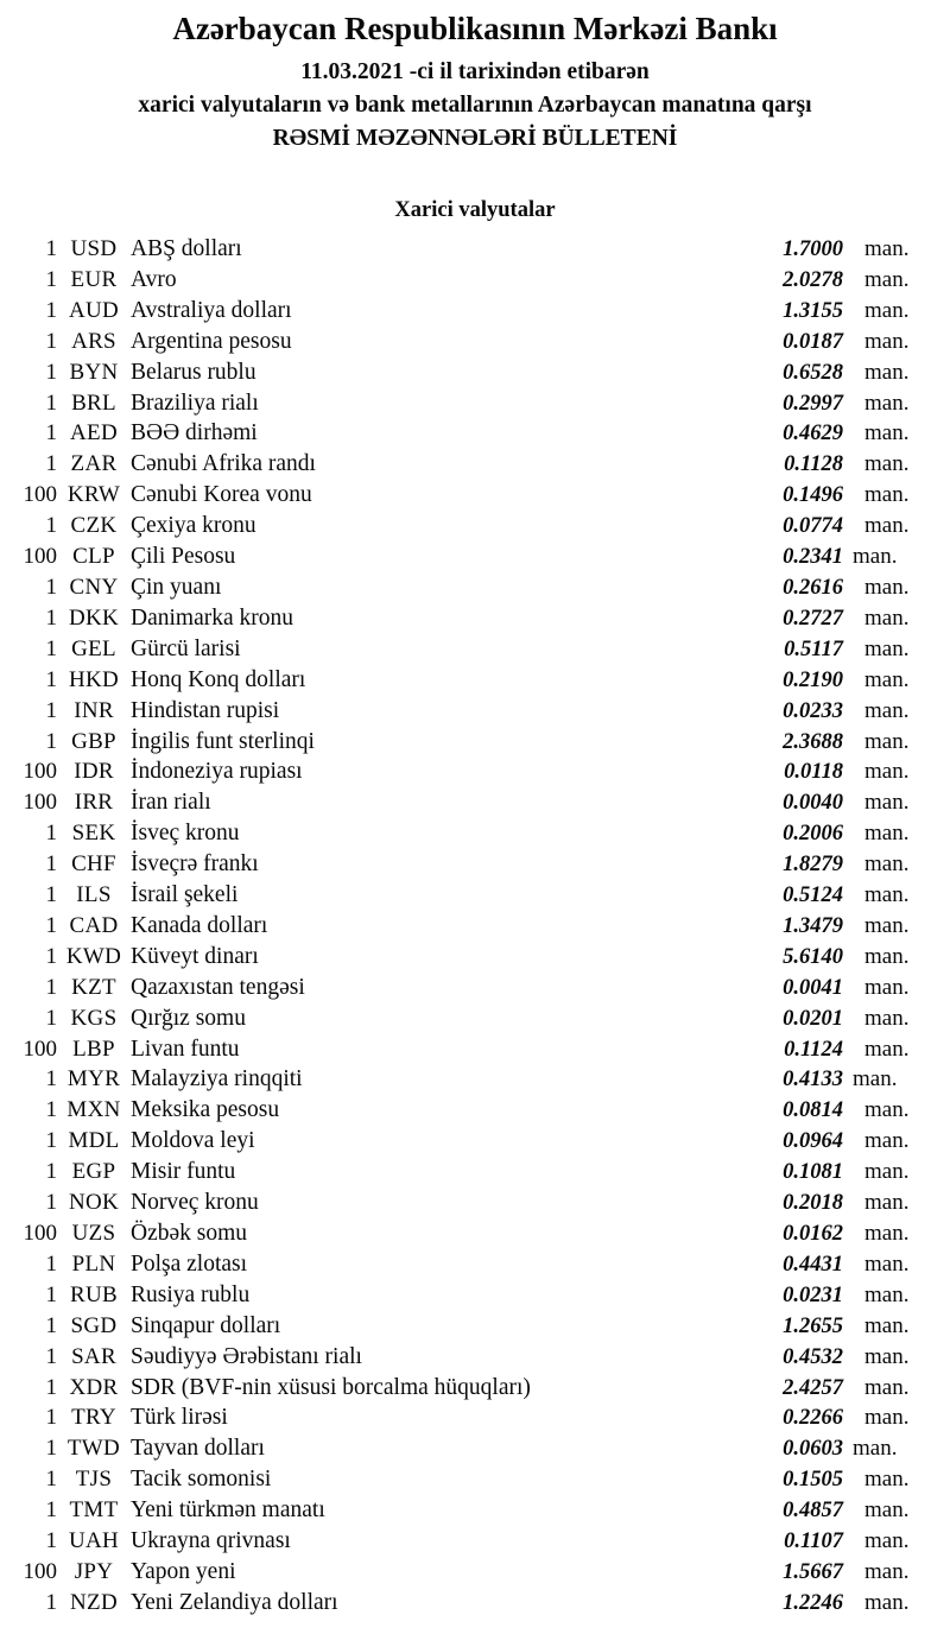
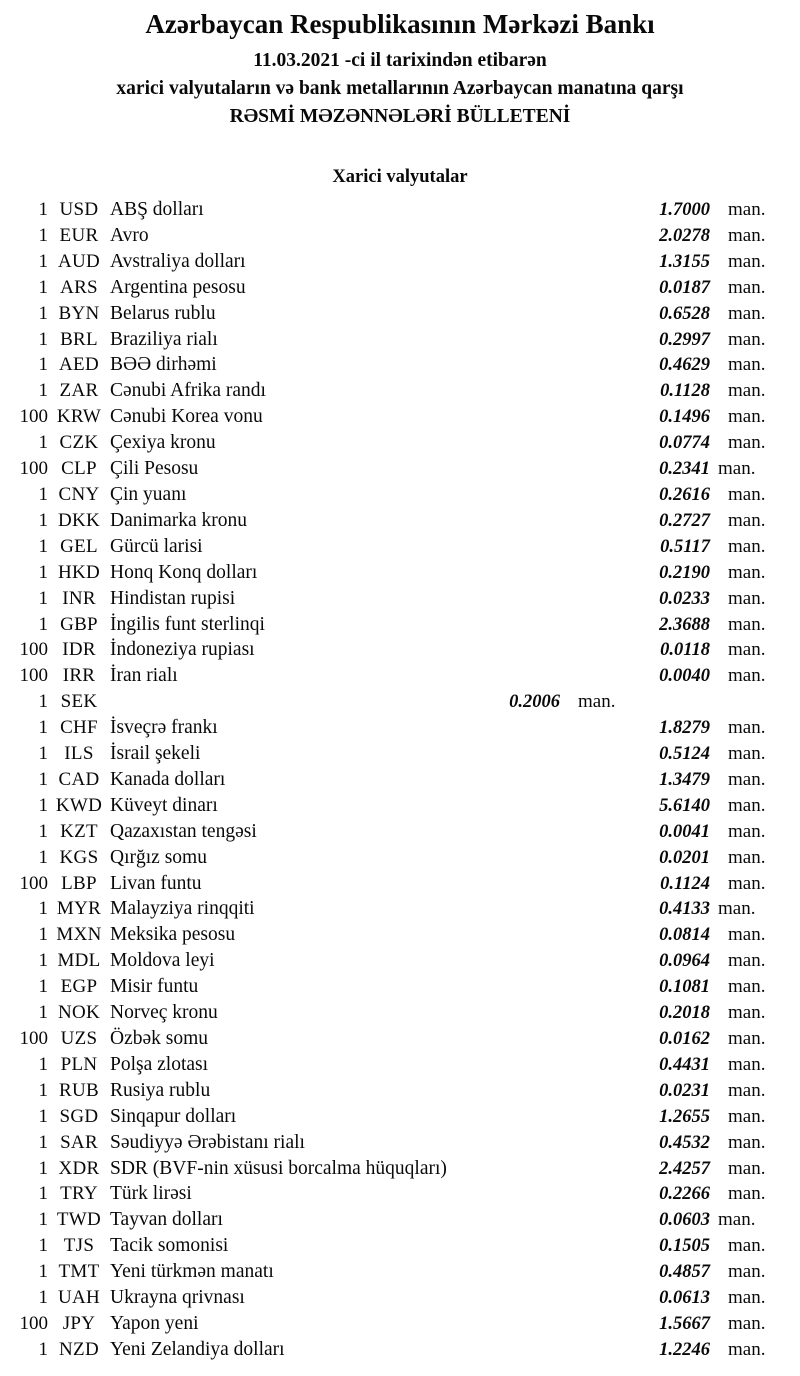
  Azərbaycan Respublikasının Mərkəzi Bankı
  11.03.2021 -ci il tarixindən etibarən
  xarici valyutaların və bank metallarının Azərbaycan manatına qarşı
  RƏSMİ MƏZƏNNƏLƏRİ BÜLLETENİ
  Xarici valyutalar
  1
  USD
  ABŞ dolları
  1.7000
  man.
  1
  EUR
  Avro
  2.0278
  man.
  1
  AUD
  Avstraliya dolları
  1.3155
  man.
  1
  ARS
  Argentina pesosu
  0.0187
  man.
  1
  BYN
  Belarus rublu
  0.6528
  man.
  1
  BRL
  Braziliya rialı
  0.2997
  man.
  1
  AED
  BƏƏ dirhəmi
  0.4629
  man.
  1
  ZAR
  Cənubi Afrika randı
  0.1128
  man.
  100
  KRW
  Cənubi Korea vonu
  0.1496
  man.
  1
  CZK
  Çexiya kronu
  0.0774
  man.
  100
  CLP
  Çili Pesosu
  0.2341
  man.
  1
  CNY
  Çin yuanı
  0.2616
  man.
  1
  DKK
  Danimarka kronu
  0.2727
  man.
  1
  GEL
  Gürcü larisi
  0.5117
  man.
  1
  HKD
  Honq Konq dolları
  0.2190
  man.
  1
  INR
  Hindistan rupisi
  0.0233
  man.
  1
  GBP
  İngilis funt sterlinqi
  2.3688
  man.
  100
  IDR
  İndoneziya rupiası
  0.0118
  man.
  100
  IRR
  İran rialı
  0.0040
  man.
  1
  SEK
- İsveç kronu
  0.2006
  man.
  1
  CHF
  İsveçrə frankı
  1.8279
  man.
  1
  ILS
  İsrail şekeli
  0.5124
  man.
  1
  CAD
  Kanada dolları
  1.3479
  man.
  1
  KWD
  Küveyt dinarı
  5.6140
  man.
  1
  KZT
  Qazaxıstan tengəsi
  0.0041
  man.
  1
  KGS
  Qırğız somu
  0.0201
  man.
  100
  LBP
  Livan funtu
  0.1124
  man.
  1
  MYR
  Malayziya rinqqiti
  0.4133
  man.
  1
  MXN
  Meksika pesosu
  0.0814
  man.
  1
  MDL
  Moldova leyi
  0.0964
  man.
  1
  EGP
  Misir funtu
  0.1081
  man.
  1
  NOK
  Norveç kronu
  0.2018
  man.
  100
  UZS
  Özbək somu
  0.0162
  man.
  1
  PLN
  Polşa zlotası
  0.4431
  man.
  1
  RUB
  Rusiya rublu
  0.0231
  man.
  1
  SGD
  Sinqapur dolları
  1.2655
  man.
  1
  SAR
  Səudiyyə Ərəbistanı rialı
  0.4532
  man.
  1
  XDR
  SDR (BVF-nin xüsusi borcalma hüquqları)
  2.4257
  man.
  1
  TRY
  Türk lirəsi
  0.2266
  man.
  1
  TWD
  Tayvan dolları
  0.0603
  man.
  1
  TJS
  Tacik somonisi
  0.1505
  man.
  1
  TMT
  Yeni türkmən manatı
  0.4857
  man.
  1
  UAH
  Ukrayna qrivnası
- 0.1107
+ 0.0613
  man.
  100
  JPY
  Yapon yeni
  1.5667
  man.
  1
  NZD
  Yeni Zelandiya dolları
  1.2246
  man.
